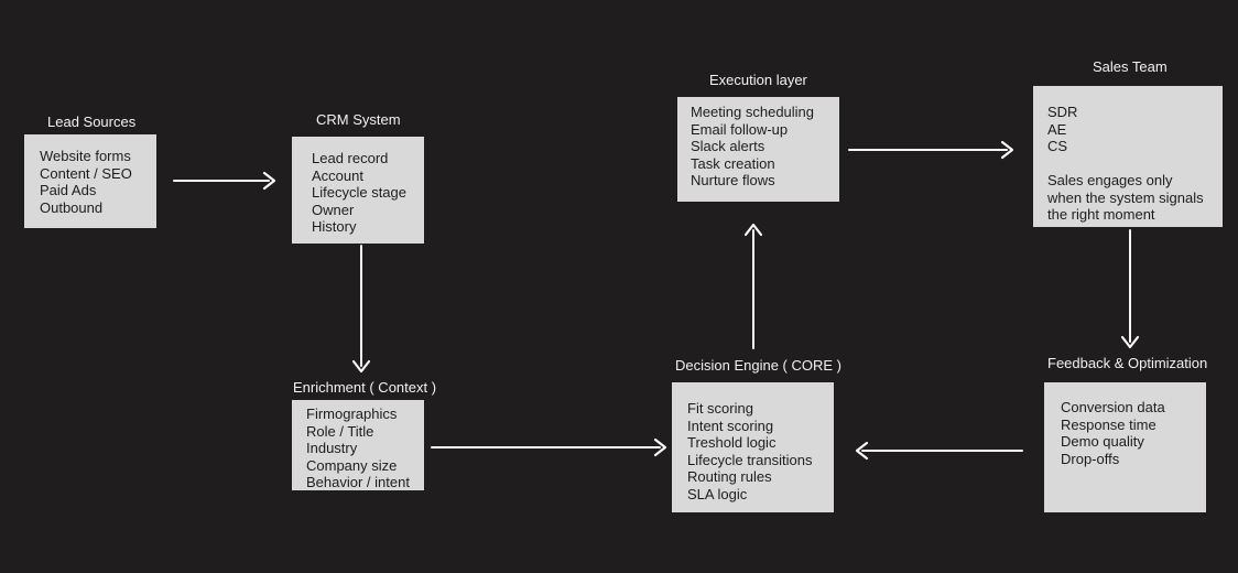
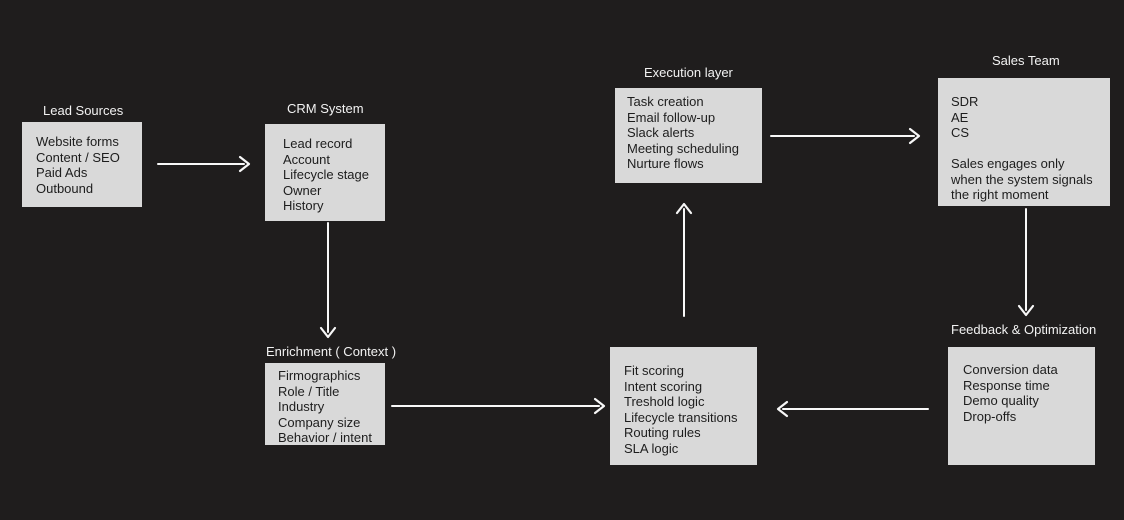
  Lead Sources
  Website forms
  Content / SEO
  Paid Ads
  Outbound
  CRM System
  Lead record
  Account
  Lifecycle stage
  Owner
  History
  Execution layer
- Meeting scheduling
+ Task creation
  Email follow-up
  Slack alerts
- Task creation
+ Meeting scheduling
  Nurture flows
  Sales Team
  SDR
  AE
  CS
  Sales engages only when the system signals the right moment
  Enrichment ( Context )
  Firmographics
  Role / Title
  Industry
  Company size
  Behavior / intent
- Decision Engine ( CORE )
  Fit scoring
  Intent scoring
  Treshold logic
  Lifecycle transitions
  Routing rules
  SLA logic
  Feedback & Optimization
  Conversion data
  Response time
  Demo quality
  Drop-offs
